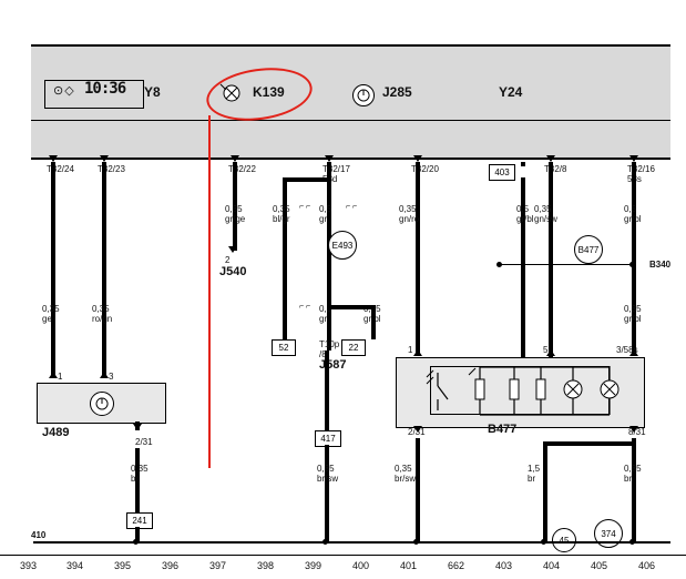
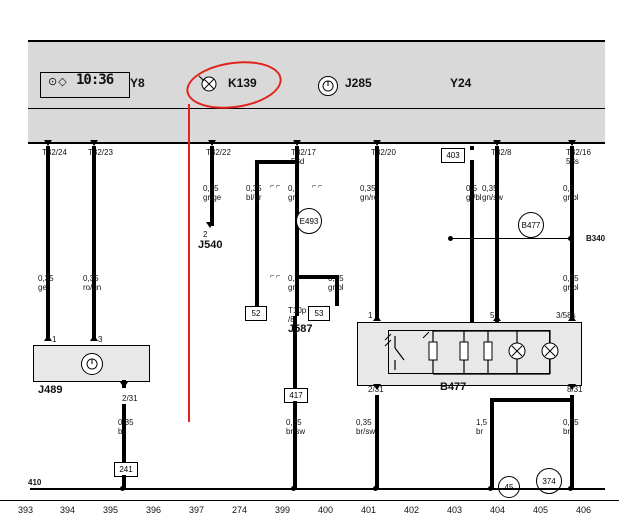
  ⊙◇
  10:36
  Y8
  K139
  J285
  Y24
  T2/24
  T2/23
  T2/22
  T2/17
  T2/20
  T2/8
  T2/16
  403
  0,35
  gr/ge
  0,35
  bl/gr
  0,5
  gr
  0,35
  gn/ro
  0,5
  gr/bl
  0,35
  gn/sw
  0,5
  gr/bl
  0,35
  ge
  0,35
  ro/gn
  gr
  grbl
  0,35
  gr/bl
  E493
  B477
  B340
  2
  J540
  52
- 22
+ 53
  T10p
  J587
  1
  3
  J489
  2/31
  241
  B477
  1
  5
  3/58s
  2/31
  8/31
  417
  45
  374
  0,35
  br
  0,35
  br/sw
  0,35
  br/sw
  1,5
  br
  0,35
  br
  410
  393
  394
  395
  396
  397
- 398
+ 274
  399
  400
  401
- 662
+ 402
  403
  404
  405
  406
